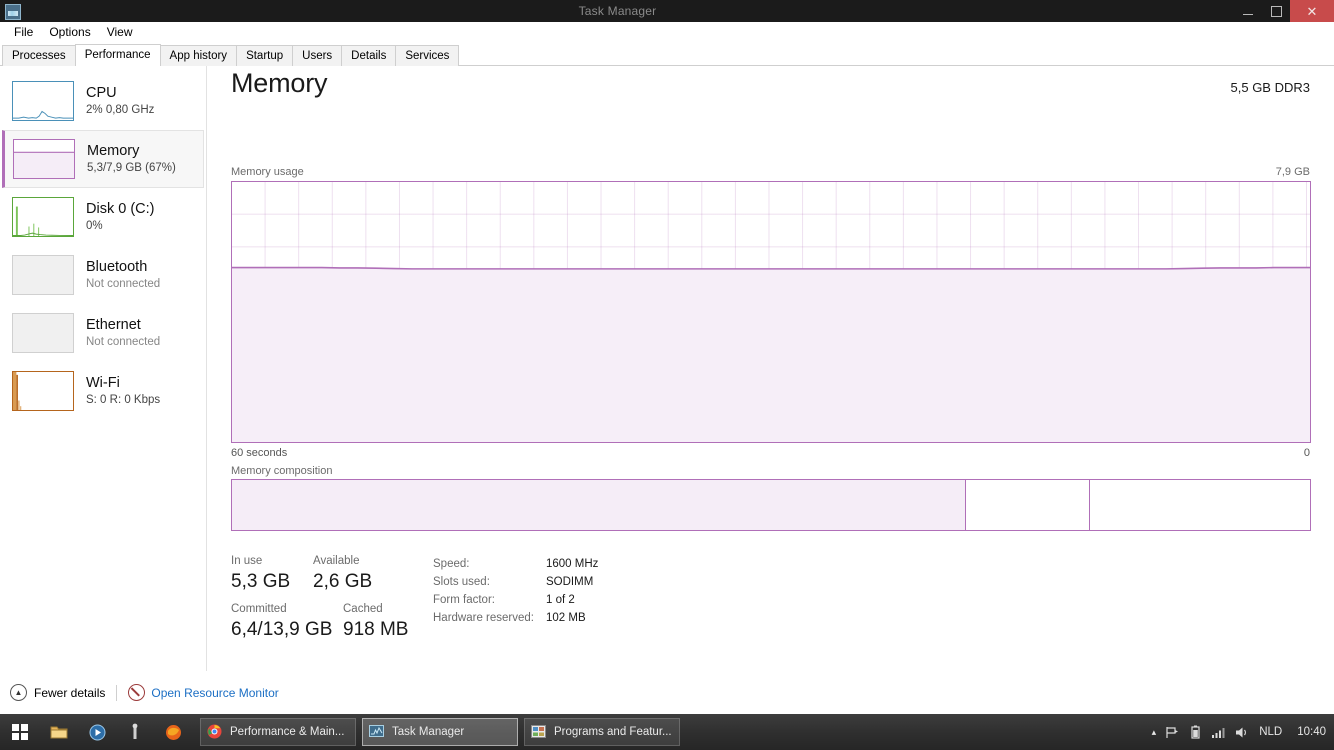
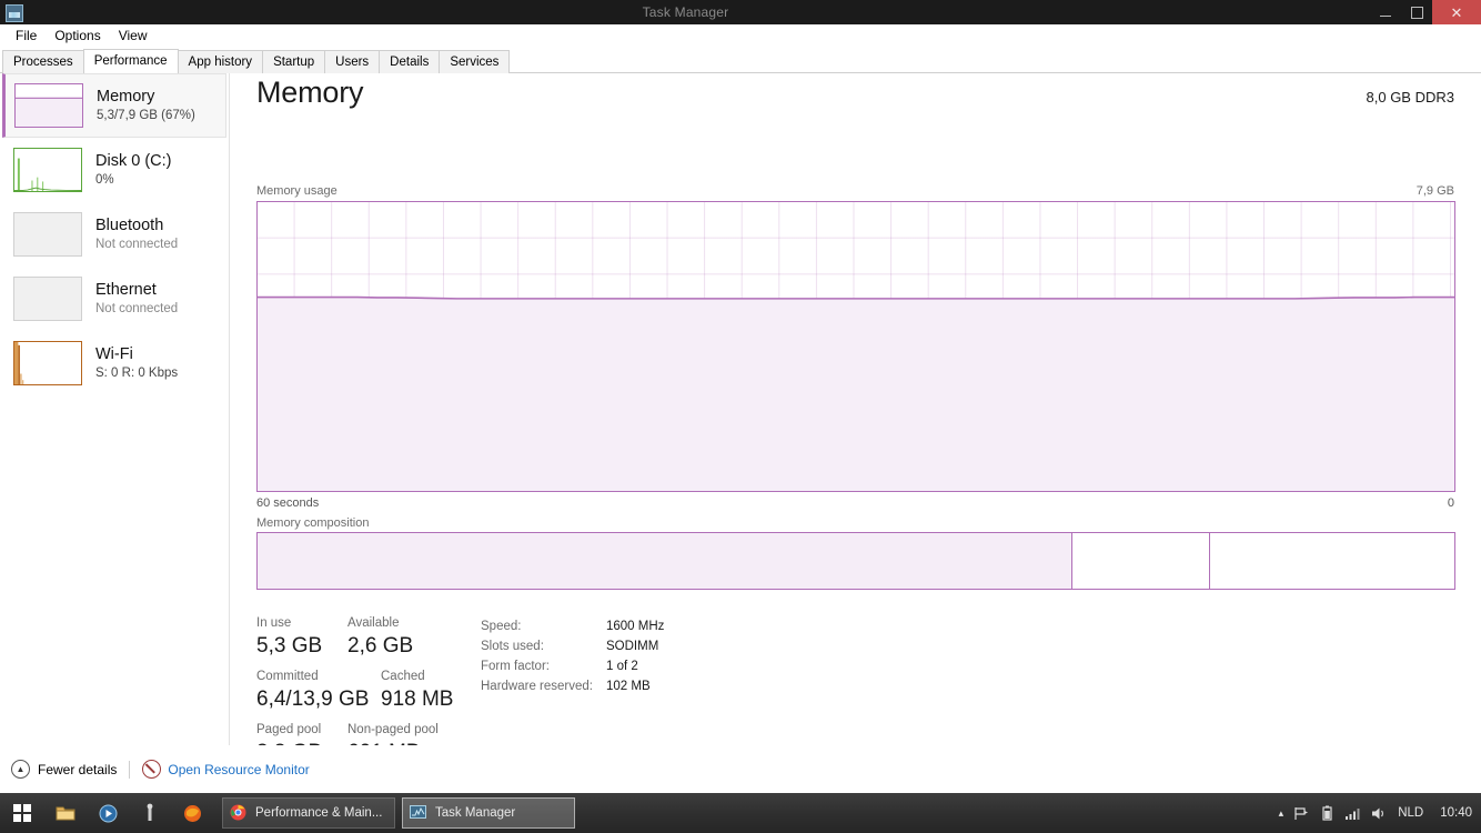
  Task Manager
  ✕
  File
  Options
  View
  Processes
  Performance
  App history
  Startup
  Users
  Details
  Services
- CPU
- 2% 0,80 GHz
  Memory
  5,3/7,9 GB (67%)
  Disk 0 (C:)
  0%
  Bluetooth
  Not connected
  Ethernet
  Not connected
  Wi-Fi
  S: 0 R: 0 Kbps
  Memory
- 5,5 GB DDR3
+ 8,0 GB DDR3
  Memory usage
  7,9 GB
  60 seconds
  0
  Memory composition
  In use
  5,3 GB
  Available
  2,6 GB
  Committed
  6,4/13,9 GB
  Cached
  918 MB
+ Paged pool
+ Non-paged pool
  Speed:
  1600 MHz
  Slots used:
  SODIMM
  Form factor:
  1 of 2
  Hardware reserved:
  102 MB
  ▲
  Fewer details
  Open Resource Monitor
  Performance & Main...
  Task Manager
- Programs and Featur...
  ▴
  NLD
  10:40
